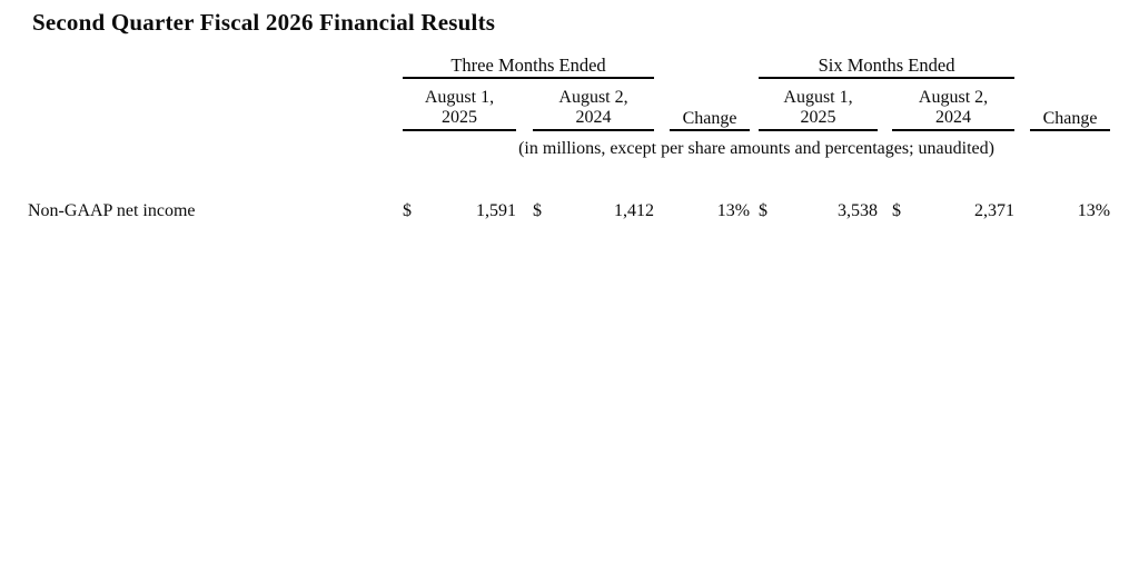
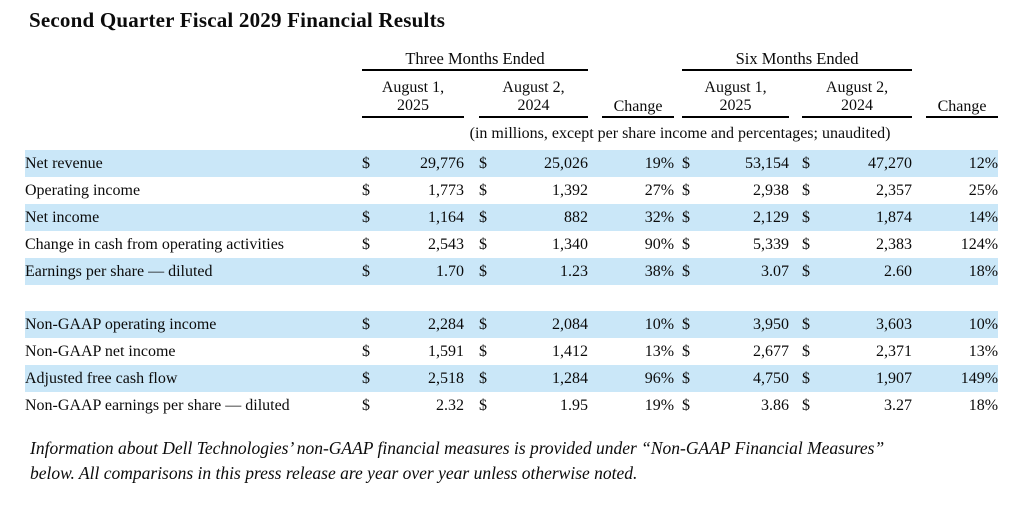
- Second Quarter Fiscal 2026 Financial Results
+ Second Quarter Fiscal 2029 Financial Results
  	Three Months Ended				Six Months Ended
  	August 1, 2025		August 2, 2024		Change		August 1, 2025		August 2, 2024		Change
- 	(in millions, except per share amounts and percentages; unaudited)
+ 	(in millions, except per share income and percentages; unaudited)
+ Net revenue	$	29,776		$	25,026		19%		$	53,154		$	47,270		12%
+ Operating income	$	1,773		$	1,392		27%		$	2,938		$	2,357		25%
+ Net income	$	1,164		$	882		32%		$	2,129		$	1,874		14%
+ Change in cash from operating activities	$	2,543		$	1,340		90%		$	5,339		$	2,383		124%
+ Earnings per share — diluted	$	1.70		$	1.23		38%		$	3.07		$	2.60		18%
+ Non-GAAP operating income	$	2,284		$	2,084		10%		$	3,950		$	3,603		10%
- Non-GAAP net income	$	1,591		$	1,412		13%		$	3,538		$	2,371		13%
+ Non-GAAP net income	$	1,591		$	1,412		13%		$	2,677		$	2,371		13%
+ Adjusted free cash flow	$	2,518		$	1,284		96%		$	4,750		$	1,907		149%
+ Non-GAAP earnings per share — diluted	$	2.32		$	1.95		19%		$	3.86		$	3.27		18%
+ Information about Dell Technologies’ non-GAAP financial measures is provided under “Non-GAAP Financial Measures”
+ below. All comparisons in this press release are year over year unless otherwise noted.
